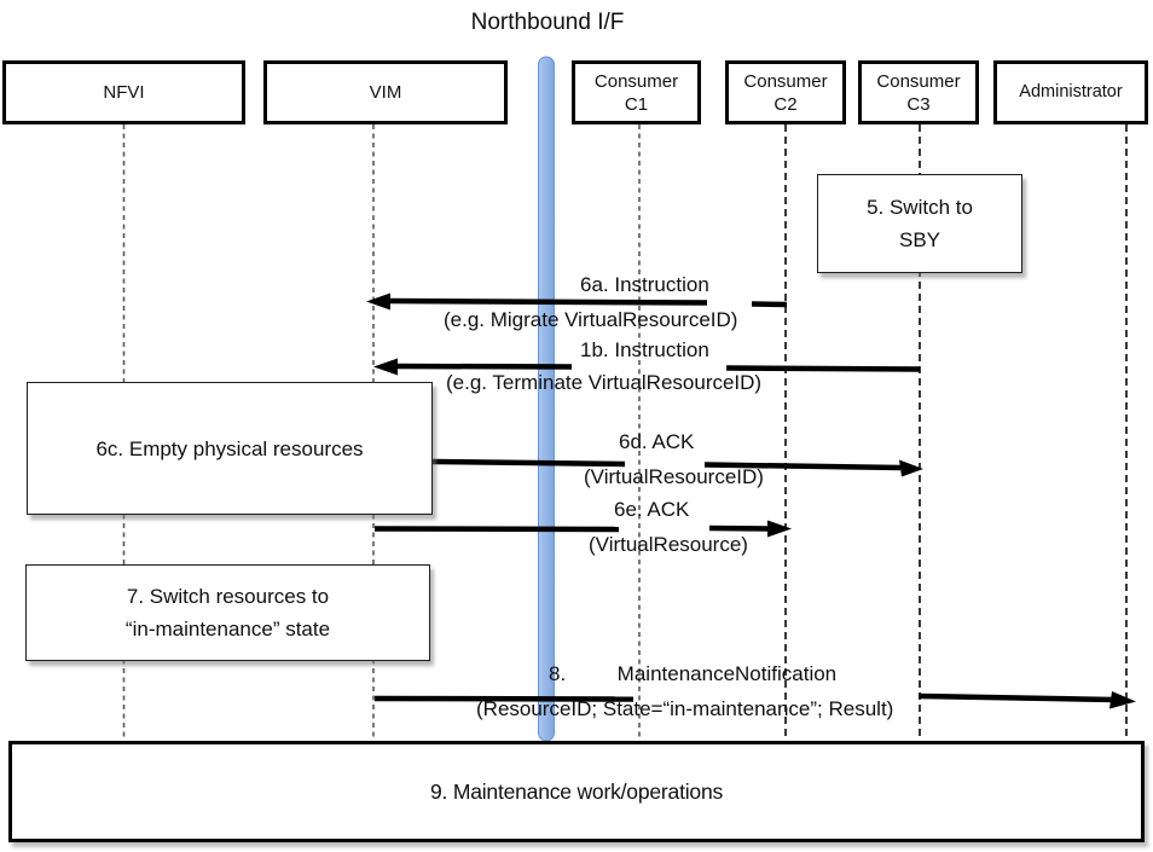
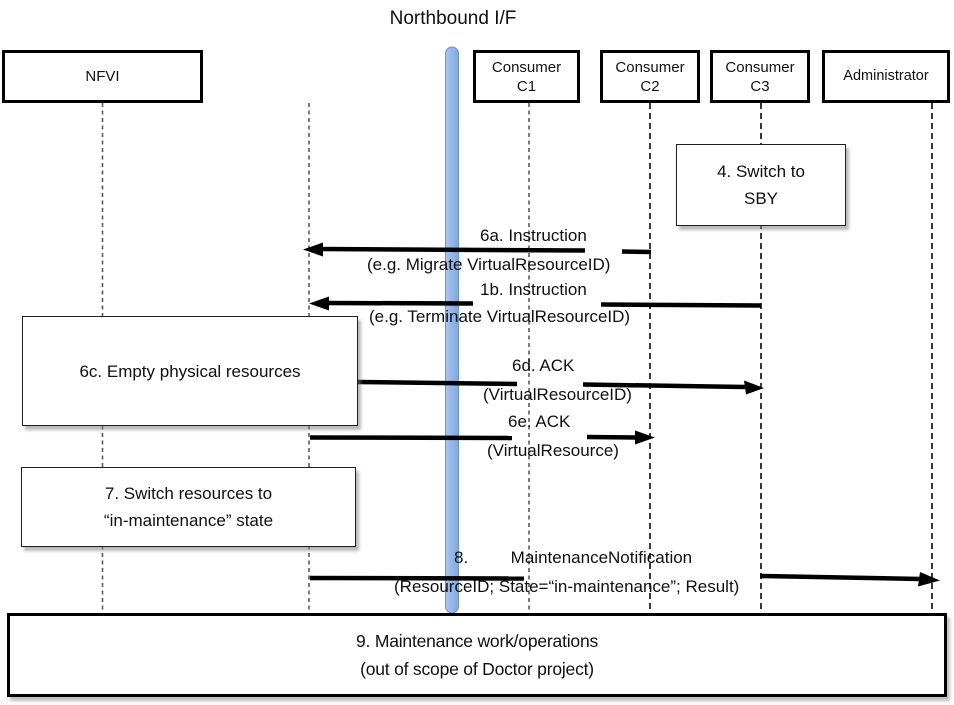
  Northbound I/F
  NFVI
- VIM
  Consumer
  C1
  Consumer
  C2
  Consumer
  C3
  Administrator
  6a. Instruction
  (e.g. Migrate VirtualResourceID)
  1b. Instruction
  (e.g. Terminate VirtualResourceID)
  6d. ACK
  (VirtualResourceID)
  6e. ACK
  (VirtualResource)
  8. MaintenanceNotification
  (ResourceID; State=“in-maintenance”; Result)
- 5. Switch to
+ 4. Switch to
  SBY
  6c. Empty physical resources
  7. Switch resources to
  “in-maintenance” state
  9. Maintenance work/operations
+ (out of scope of Doctor project)
